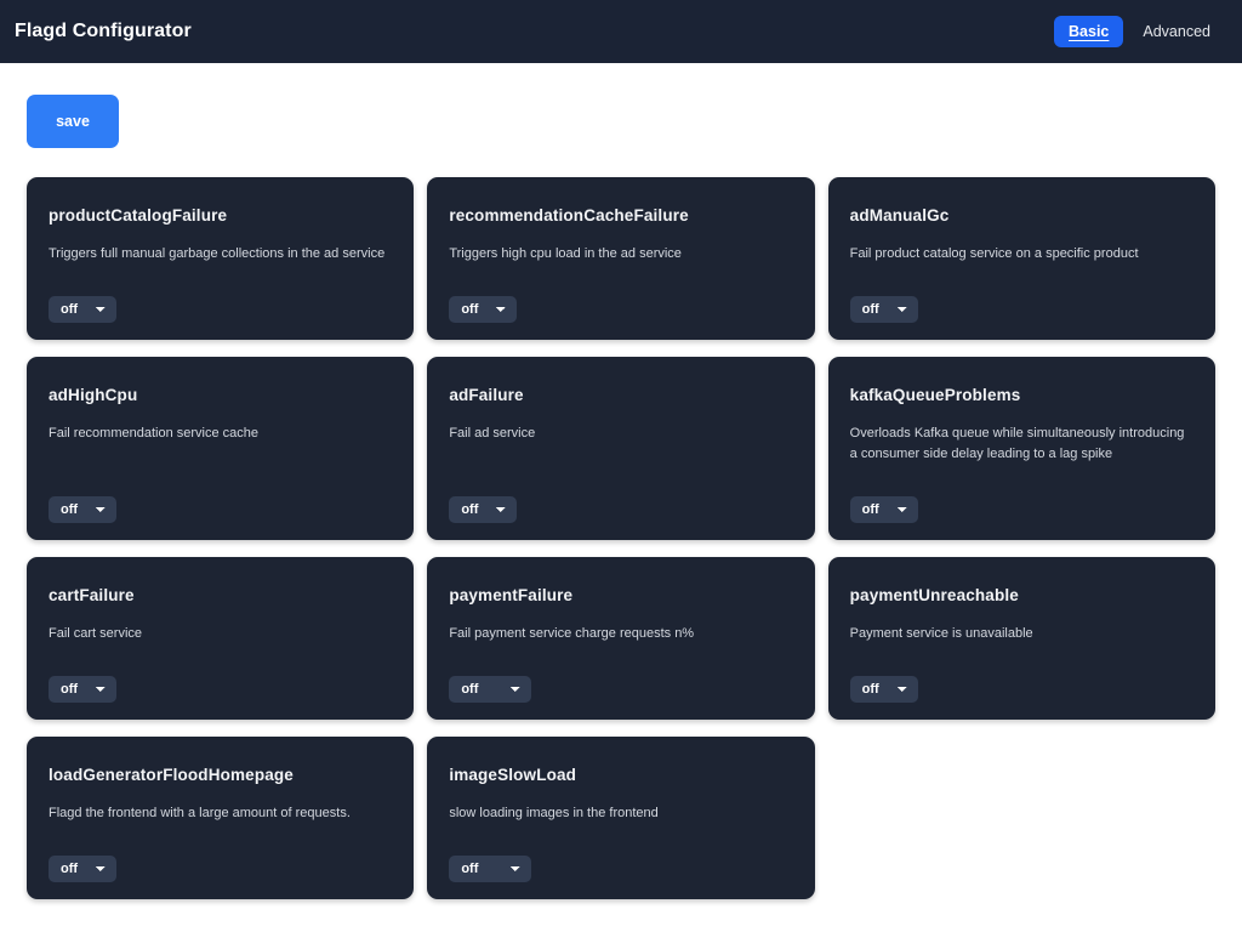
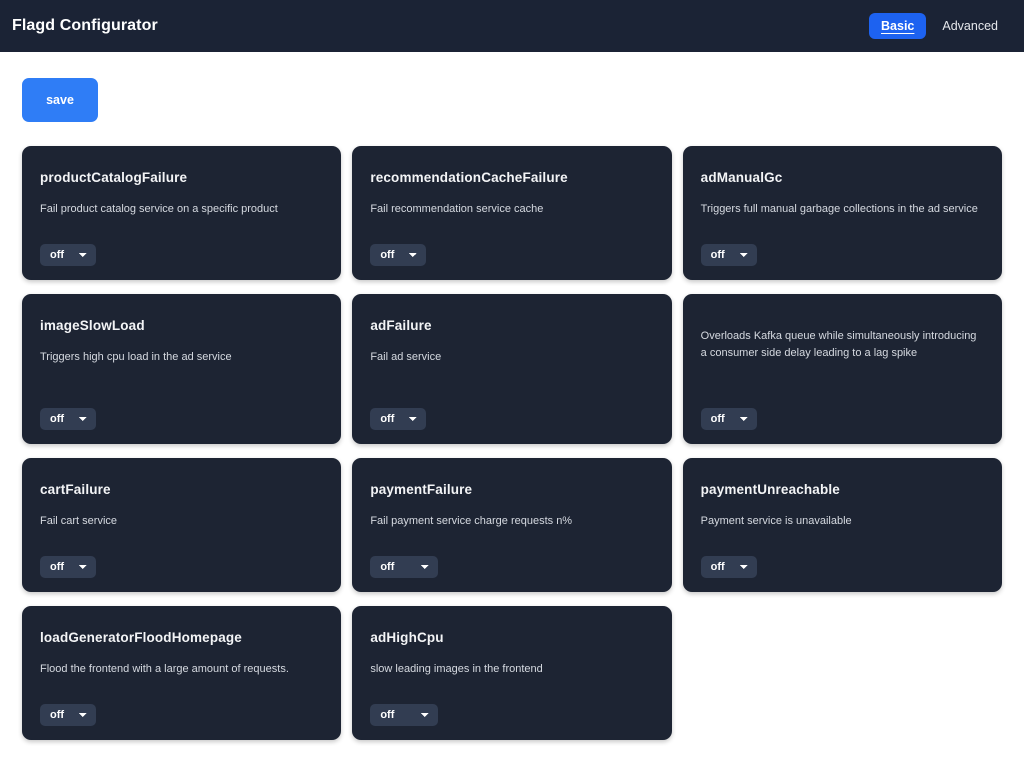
  Flagd Configurator
  Basic
  Advanced
  save
  productCatalogFailure
- Triggers full manual garbage collections in the ad service
+ Fail product catalog service on a specific product
  off
  recommendationCacheFailure
- Triggers high cpu load in the ad service
+ Fail recommendation service cache
  off
  adManualGc
- Fail product catalog service on a specific product
+ Triggers full manual garbage collections in the ad service
  off
- adHighCpu
+ imageSlowLoad
- Fail recommendation service cache
+ Triggers high cpu load in the ad service
  off
  adFailure
  Fail ad service
  off
- kafkaQueueProblems
  Overloads Kafka queue while simultaneously introducing a consumer side delay leading to a lag spike
  off
  cartFailure
  Fail cart service
  off
  paymentFailure
  Fail payment service charge requests n%
  off
  paymentUnreachable
  Payment service is unavailable
  off
  loadGeneratorFloodHomepage
- Flagd the frontend with a large amount of requests.
+ Flood the frontend with a large amount of requests.
  off
- imageSlowLoad
+ adHighCpu
- slow loading images in the frontend
+ slow leading images in the frontend
  off
